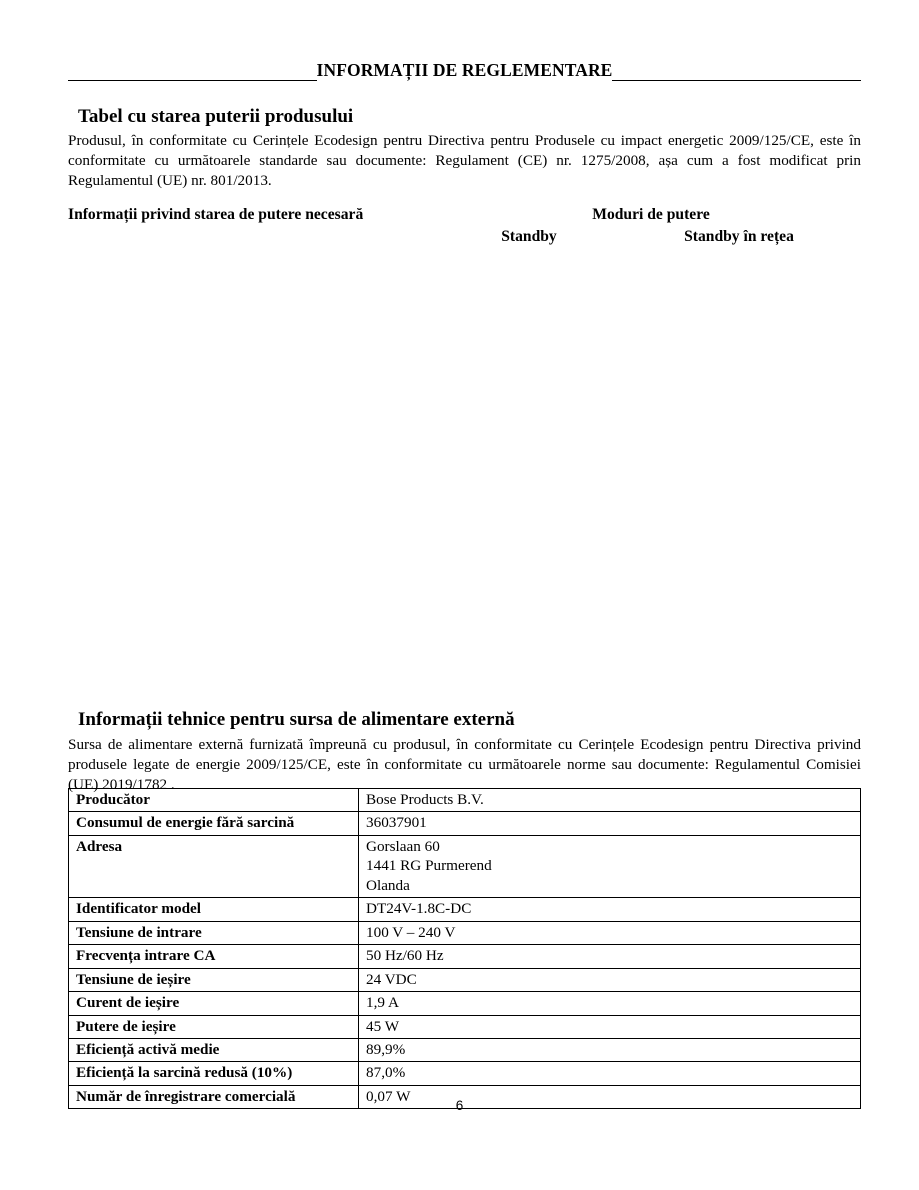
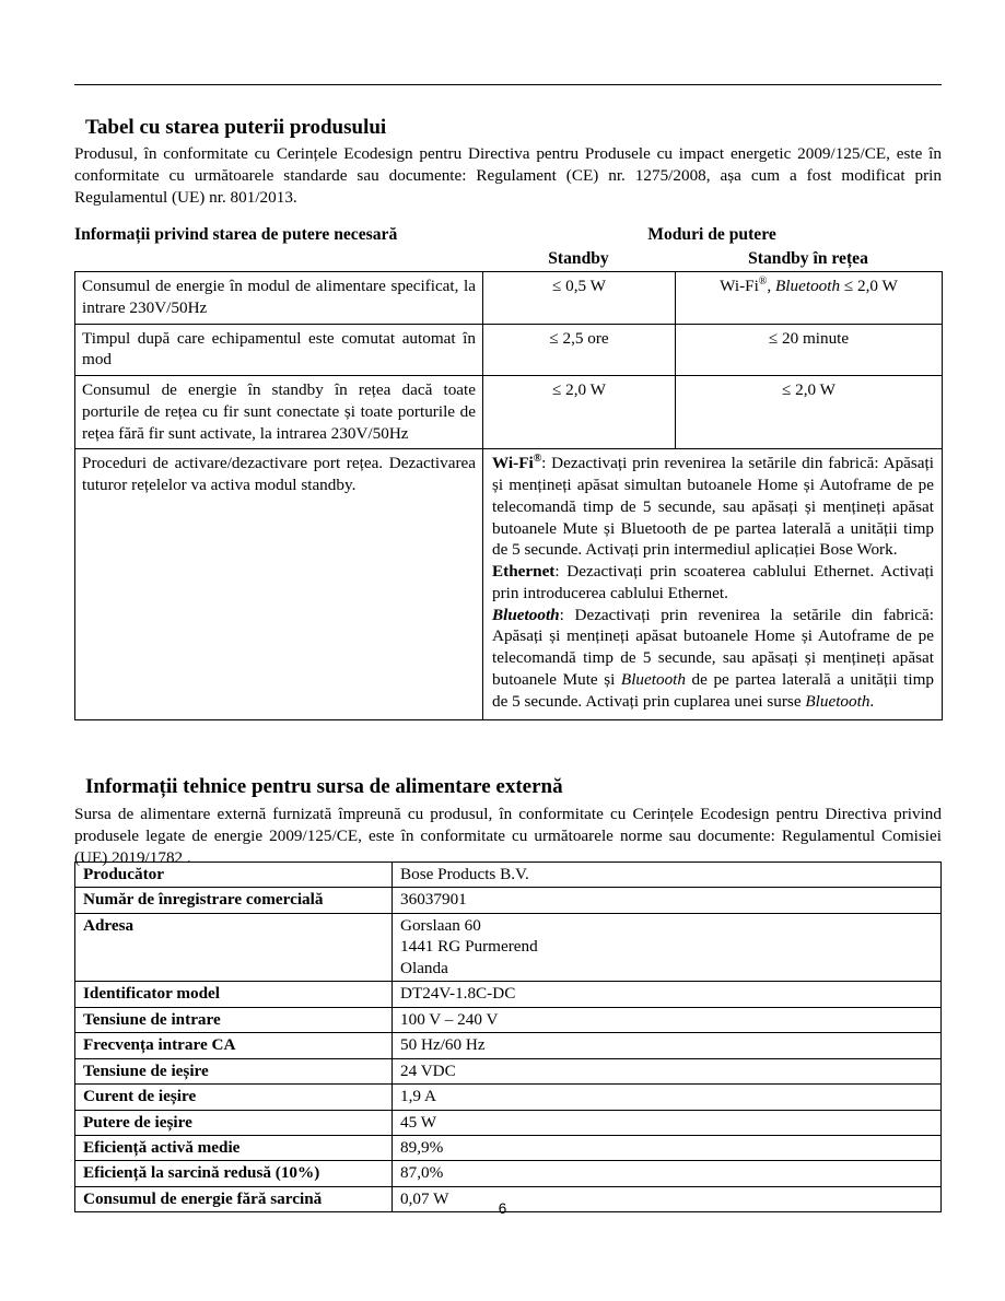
- INFORMAȚII DE REGLEMENTARE
  Tabel cu starea puterii produsului
  Produsul, în conformitate cu Cerințele Ecodesign pentru Directiva pentru Produsele cu impact energetic 2009/125/CE, este în conformitate cu următoarele standarde sau documente: Regulament (CE) nr. 1275/2008, așa cum a fost modificat prin Regulamentul (UE) nr. 801/2013.
  Informații privind starea de putere necesară
  Moduri de putere
  Standby
  Standby în rețea
+ Consumul de energie în modul de alimentare specificat, la intrare 230V/50Hz	≤ 0,5 W	Wi-Fi®, Bluetooth ≤ 2,0 W
+ Timpul după care echipamentul este comutat automat în mod	≤ 2,5 ore	≤ 20 minute
+ Consumul de energie în standby în rețea dacă toate porturile de rețea cu fir sunt conectate și toate porturile de rețea fără fir sunt activate, la intrarea 230V/50Hz	≤ 2,0 W	≤ 2,0 W
+ Proceduri de activare/dezactivare port rețea. Dezactivarea tuturor rețelelor va activa modul standby.	Wi-Fi®: Dezactivați prin revenirea la setările din fabrică: Apăsați și mențineți apăsat simultan butoanele Home și Autoframe de pe telecomandă timp de 5 secunde, sau apăsați și mențineți apăsat butoanele Mute și Bluetooth de pe partea laterală a unității timp de 5 secunde. Activați prin intermediul aplicației Bose Work. Ethernet: Dezactivați prin scoaterea cablului Ethernet. Activați prin introducerea cablului Ethernet. Bluetooth: Dezactivați prin revenirea la setările din fabrică: Apăsați și mențineți apăsat butoanele Home și Autoframe de pe telecomandă timp de 5 secunde, sau apăsați și mențineți apăsat butoanele Mute și Bluetooth de pe partea laterală a unității timp de 5 secunde. Activați prin cuplarea unei surse Bluetooth.
  Informații tehnice pentru sursa de alimentare externă
  Sursa de alimentare externă furnizată împreună cu produsul, în conformitate cu Cerințele Ecodesign pentru Directiva privind produsele legate de energie 2009/125/CE, este în conformitate cu următoarele norme sau documente: Regulamentul Comisiei (UE) 2019/1782 .
  Producător	Bose Products B.V.
- Consumul de energie fără sarcină	36037901
+ Număr de înregistrare comercială	36037901
  Adresa	Gorslaan 60 1441 RG Purmerend Olanda
  Identificator model	DT24V-1.8C-DC
  Tensiune de intrare	100 V – 240 V
  Frecvența intrare CA	50 Hz/60 Hz
  Tensiune de ieșire	24 VDC
  Curent de ieșire	1,9 A
  Putere de ieșire	45 W
  Eficiență activă medie	89,9%
  Eficiență la sarcină redusă (10%)	87,0%
- Număr de înregistrare comercială	0,07 W
+ Consumul de energie fără sarcină	0,07 W
  6
